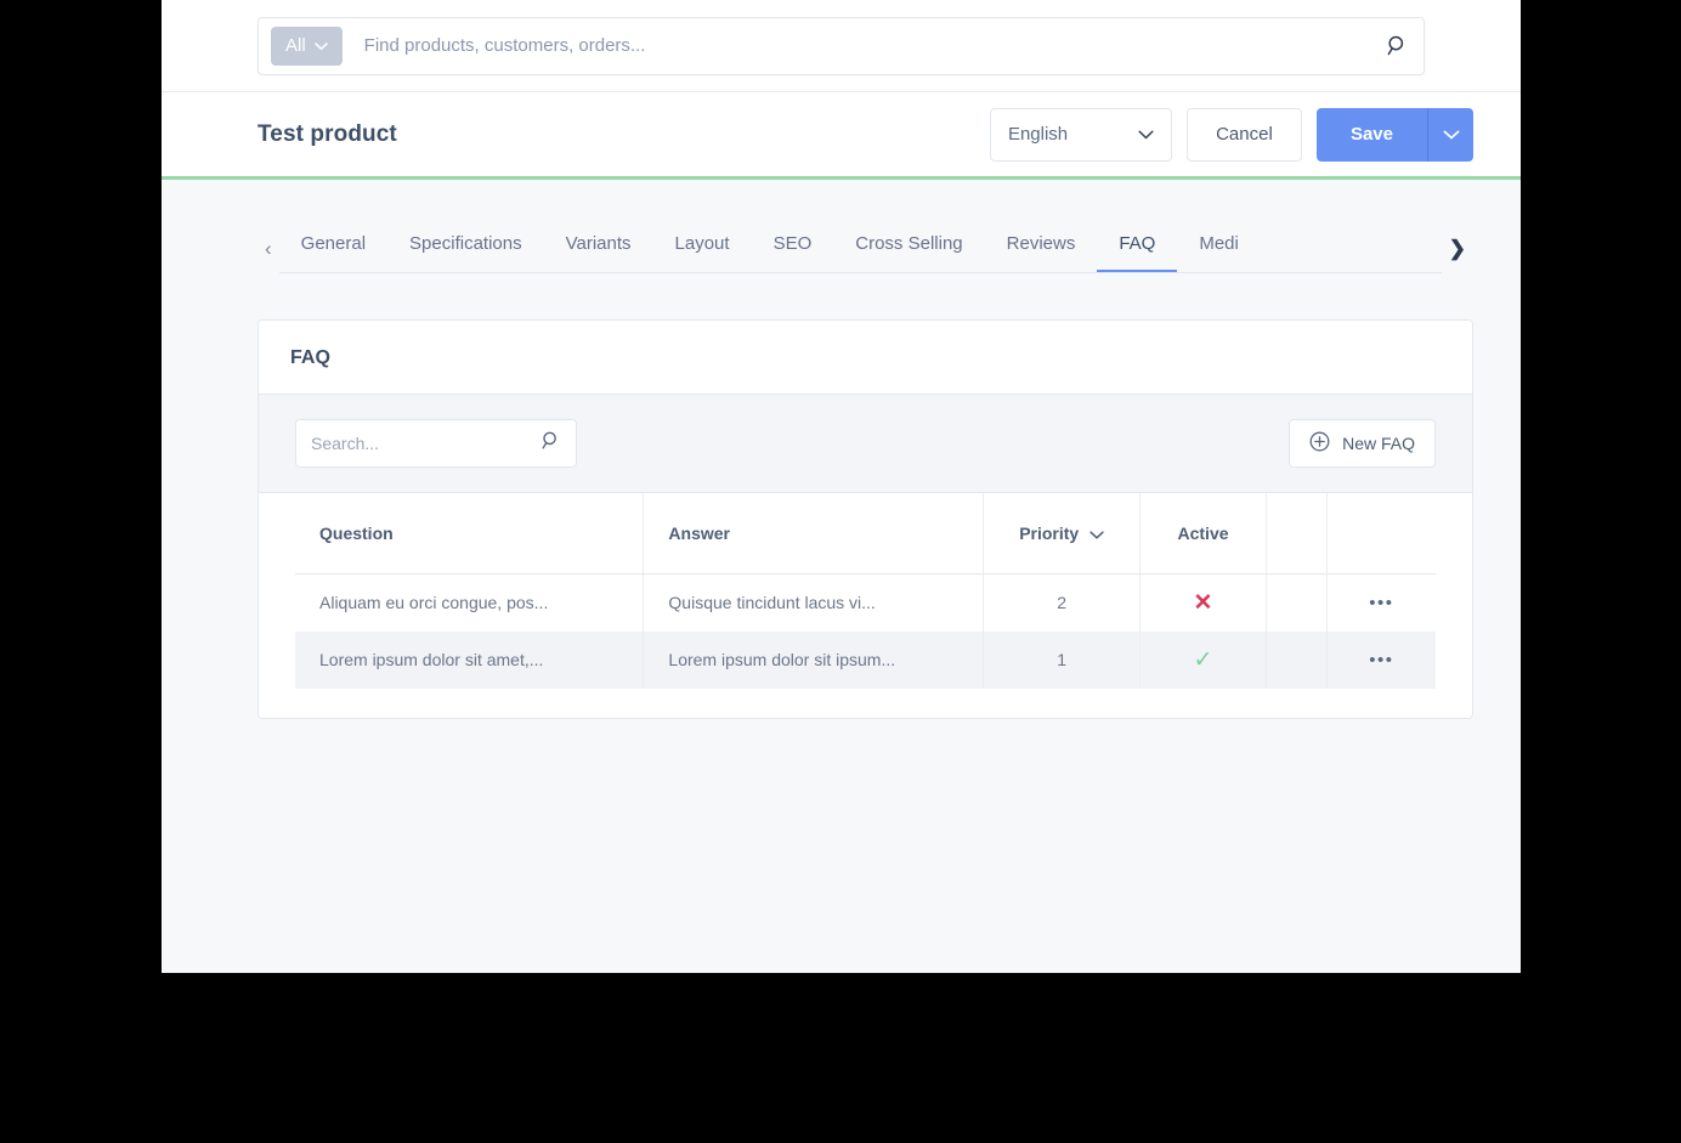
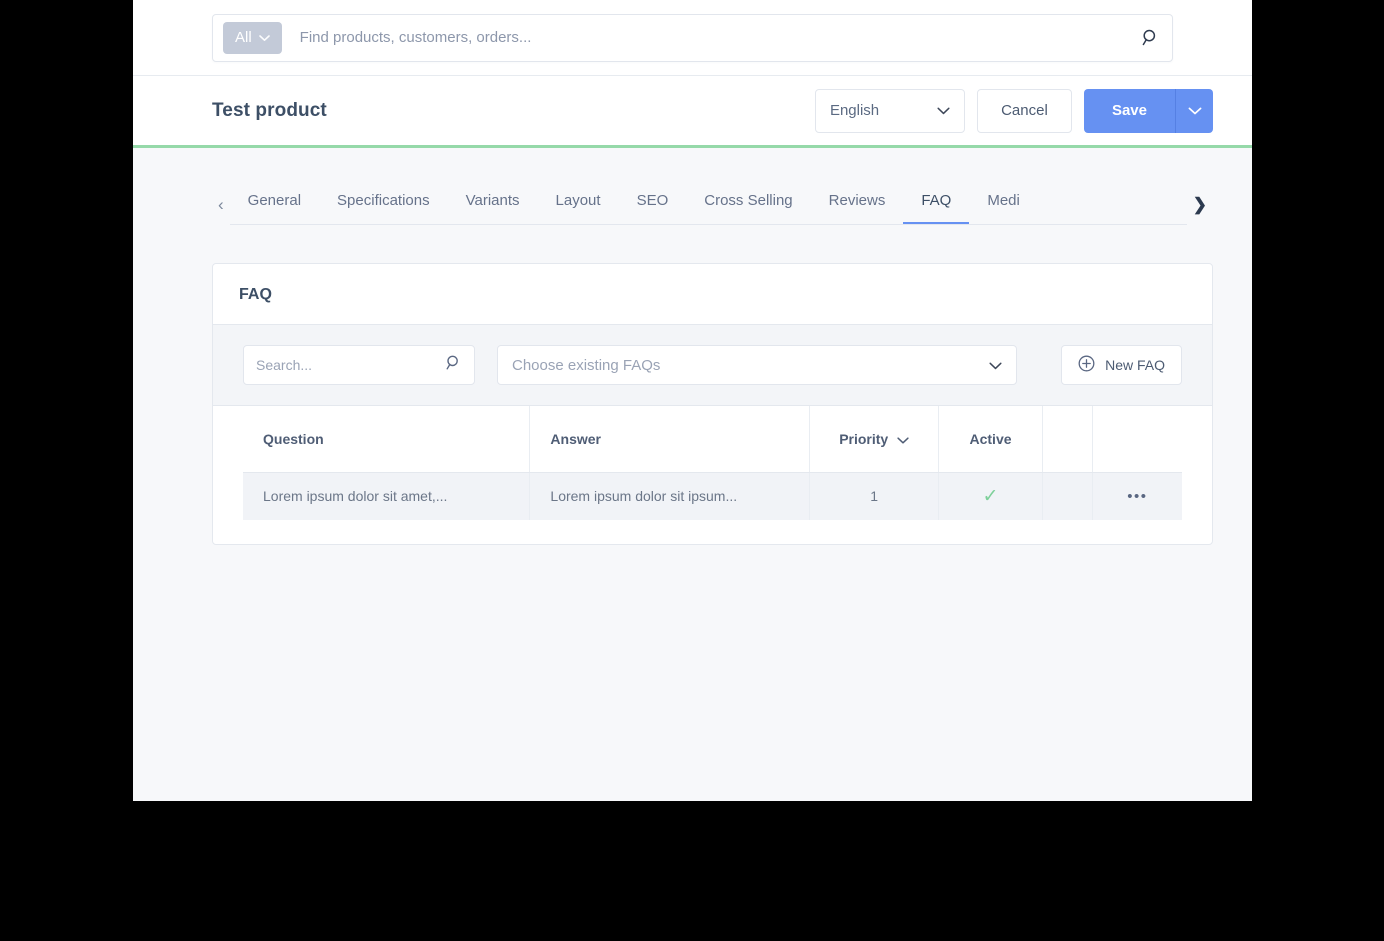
  All
  Find products, customers, orders...
  Test product
  English
  Cancel
  Save
  ‹
  General
  Specifications
  Variants
  Layout
  SEO
  Cross Selling
  Reviews
  FAQ
  Medi
  ❯
  FAQ
  Search...
+ Choose existing FAQs
  New FAQ
  Question	Answer	Priority	Active
- Aliquam eu orci congue, pos...	Quisque tincidunt lacus vi...	2	✕		•••
  Lorem ipsum dolor sit amet,...	Lorem ipsum dolor sit ipsum...	1	✓		•••
